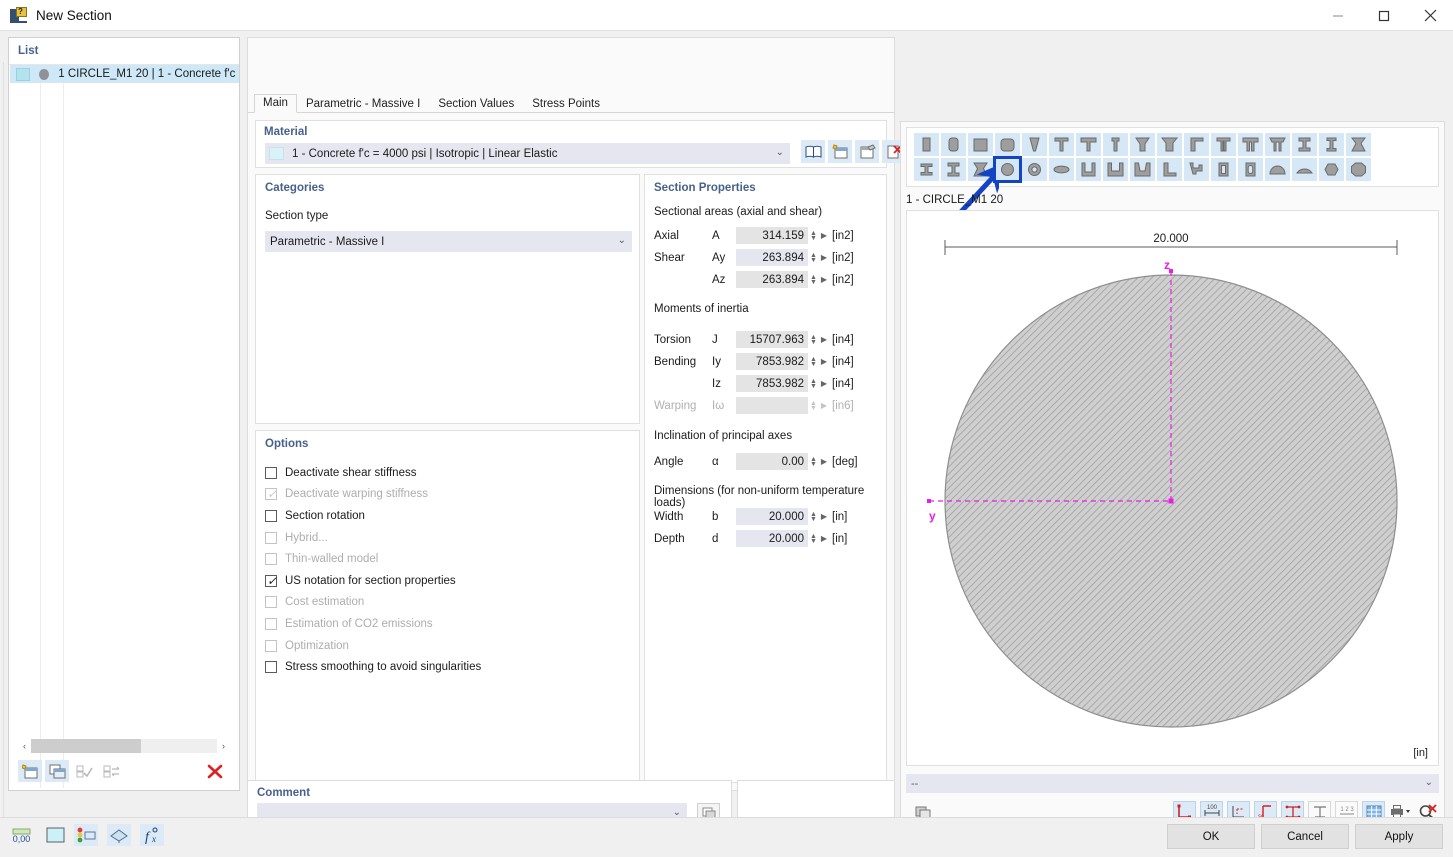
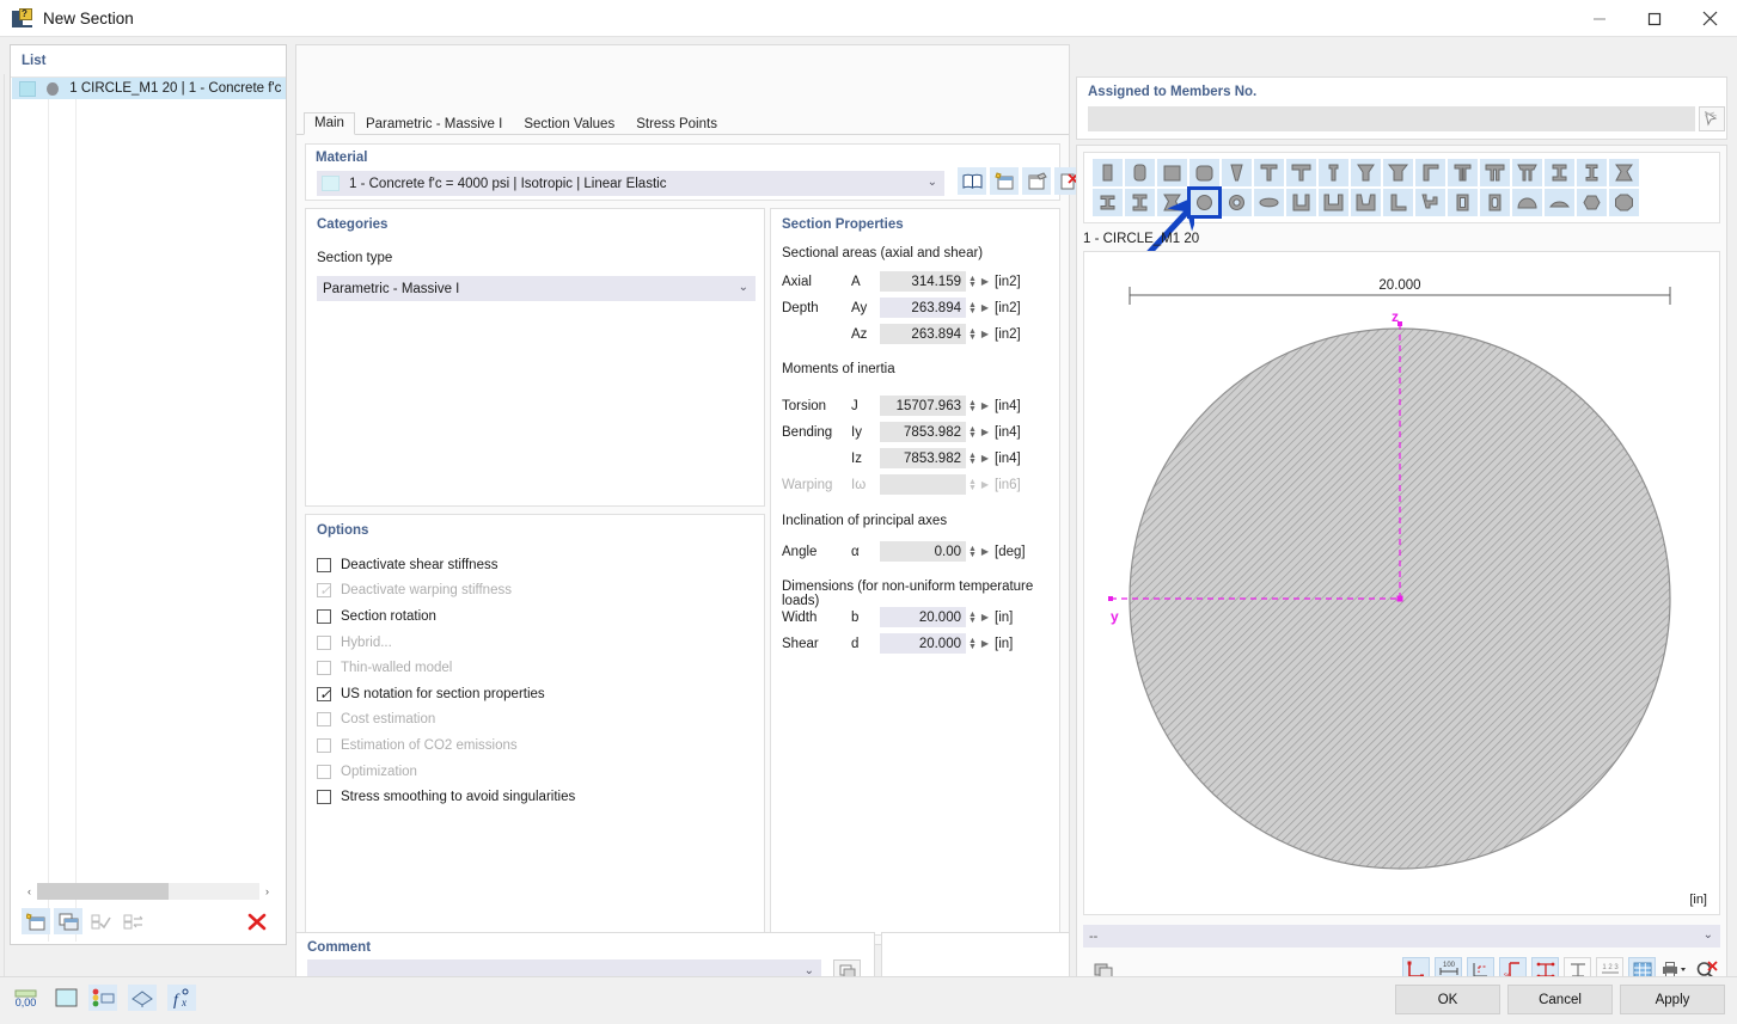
  ?
  New Section
  List
  1 CIRCLE_M1 20 | 1 - Concrete f'c
  ‹
  ›
+ Assigned to Members No.
  Main
  Parametric - Massive I
  Section Values
  Stress Points
  Material
  1 - Concrete f'c = 4000 psi | Isotropic | Linear Elastic
  ⌄
  Categories
  Section type
  Parametric - Massive I
  ⌄
  Options
  Deactivate shear stiffness
  ✓
  Deactivate warping stiffness
  Section rotation
  Hybrid...
  Thin-walled model
  ✓
  US notation for section properties
  Cost estimation
  Estimation of CO2 emissions
  Optimization
  Stress smoothing to avoid singularities
  Section Properties
  Sectional areas (axial and shear)
  Axial
  A
  314.159
  ▶
  [in2]
- Shear
+ Depth
  Ay
  263.894
  ▶
  [in2]
  Az
  263.894
  ▶
  [in2]
  Moments of inertia
  Torsion
  J
  15707.963
  ▶
  [in4]
  Bending
  Iy
  7853.982
  ▶
  [in4]
  Iz
  7853.982
  ▶
  [in4]
  Warping
  Iω
  ▶
  [in6]
  Inclination of principal axes
  Angle
  α
  0.00
  ▶
  [deg]
  Dimensions (for non-uniform temperature loads)
  Width
  b
  20.000
  ▶
  [in]
- Depth
+ Shear
  d
  20.000
  ▶
  [in]
  Comment
  ⌄
  1 - CIRCLE_M1 20
  20.000
  z
  y
  [in]
  --
  ⌄
  0,00
  f
  x
  OK
  Cancel
  Apply
